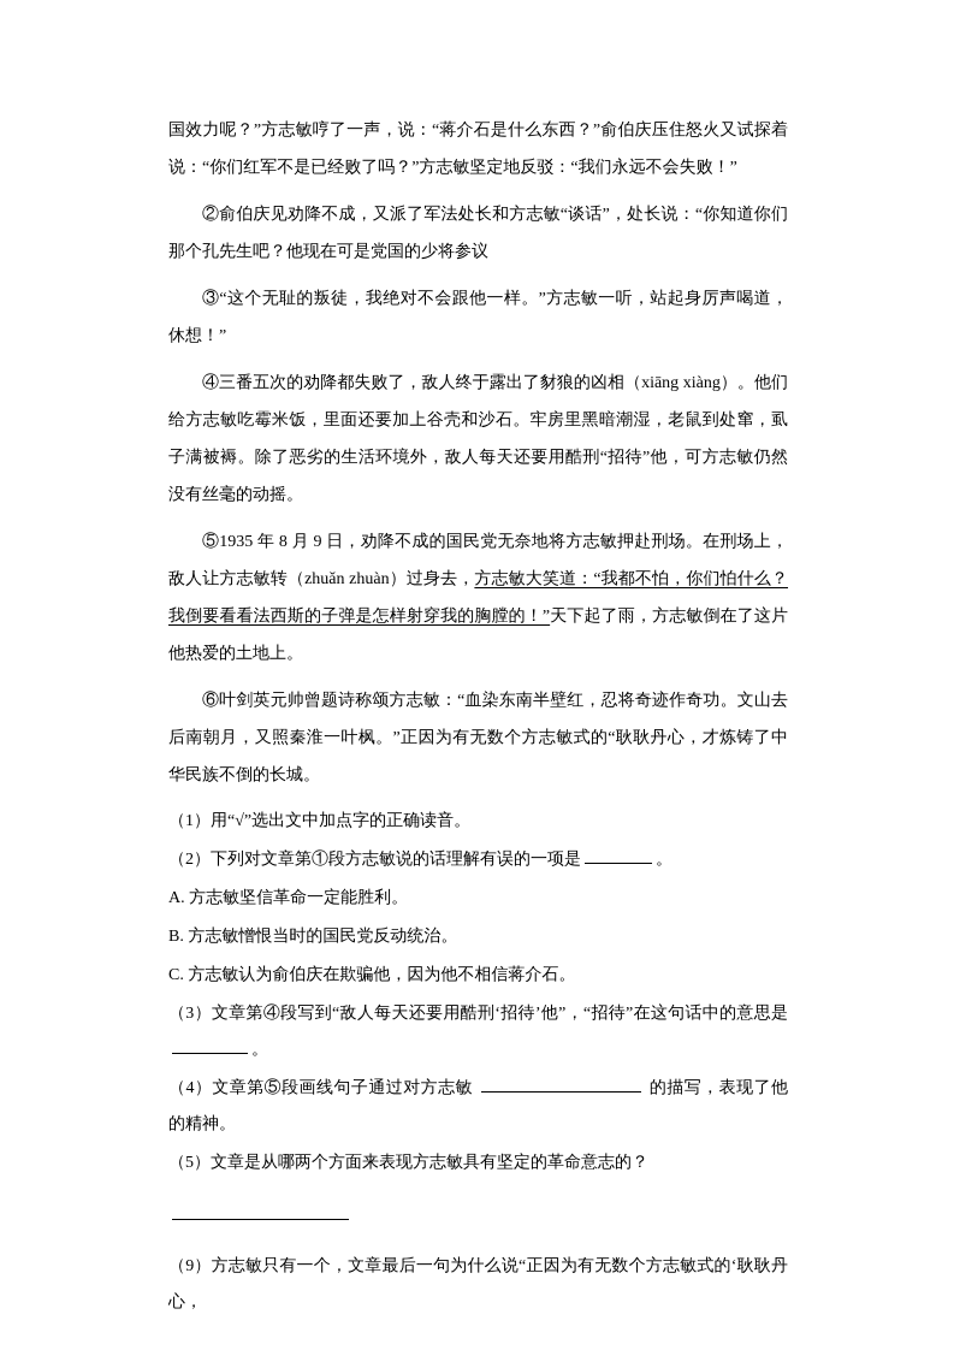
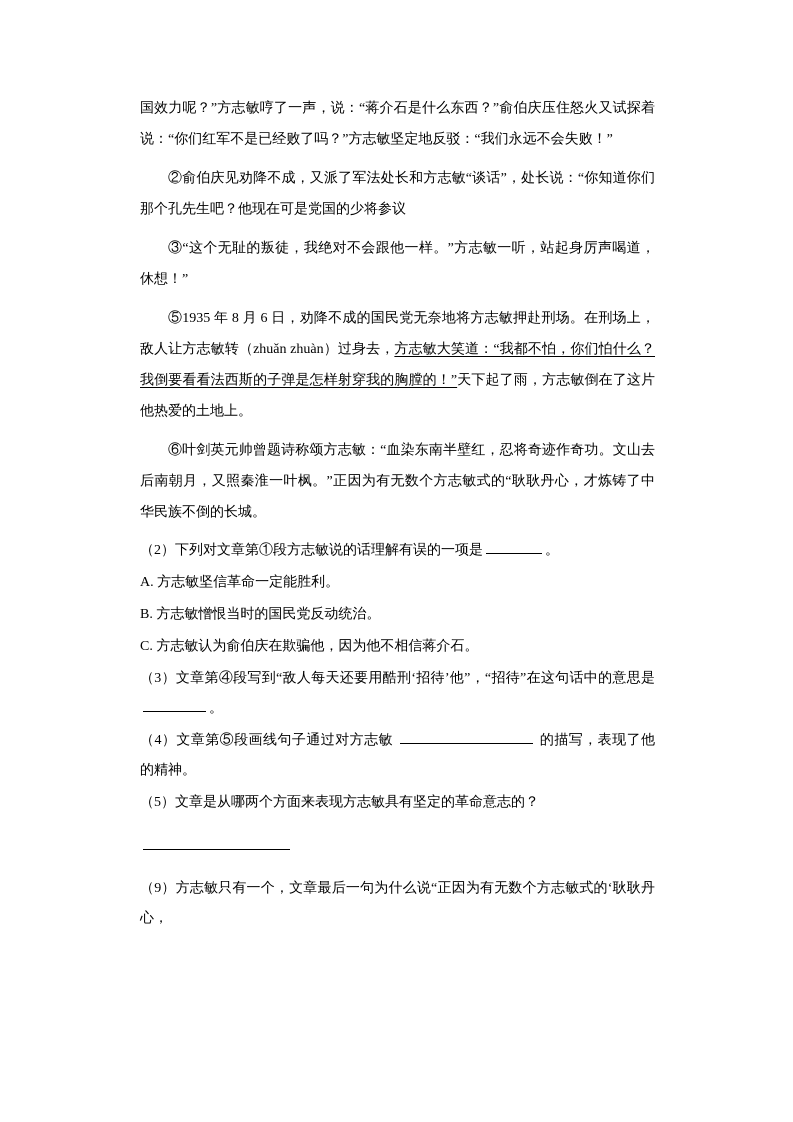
  国效力呢？”方志敏哼了一声，说：“蒋介石是什么东西？”俞伯庆压住怒火又试探着说：“你们红军不是已经败了吗？”方志敏坚定地反驳：“我们永远不会失败！”
  ②俞伯庆见劝降不成，又派了军法处长和方志敏“谈话”，处长说：“你知道你们那个孔先生吧？他现在可是党国的少将参议
  ③“这个无耻的叛徒，我绝对不会跟他一样。”方志敏一听，站起身厉声喝道，休想！”
- ④三番五次的劝降都失败了，敌人终于露出了豺狼的凶相（xiāng xiàng）。他们给方志敏吃霉米饭，里面还要加上谷壳和沙石。牢房里黑暗潮湿，老鼠到处窜，虱子满被褥。除了恶劣的生活环境外，敌人每天还要用酷刑“招待”他，可方志敏仍然没有丝毫的动摇。
- ⑤1935 年 8 月 9 日，劝降不成的国民党无奈地将方志敏押赴刑场。在刑场上，敌人让方志敏转（zhuǎn zhuàn）过身去，方志敏大笑道：“我都不怕，你们怕什么？我倒要看看法西斯的子弹是怎样射穿我的胸膛的！”天下起了雨，方志敏倒在了这片他热爱的土地上。
+ ⑤1935 年 8 月 6 日，劝降不成的国民党无奈地将方志敏押赴刑场。在刑场上，敌人让方志敏转（zhuǎn zhuàn）过身去，方志敏大笑道：“我都不怕，你们怕什么？我倒要看看法西斯的子弹是怎样射穿我的胸膛的！”天下起了雨，方志敏倒在了这片他热爱的土地上。
  ⑥叶剑英元帅曾题诗称颂方志敏：“血染东南半壁红，忍将奇迹作奇功。文山去后南朝月，又照秦淮一叶枫。”正因为有无数个方志敏式的“耿耿丹心，才炼铸了中华民族不倒的长城。
- （1）用“√”选出文中加点字的正确读音。
  （2）下列对文章第①段方志敏说的话理解有误的一项是 。
  A. 方志敏坚信革命一定能胜利。
  B. 方志敏憎恨当时的国民党反动统治。
  C. 方志敏认为俞伯庆在欺骗他，因为他不相信蒋介石。
  （3）文章第④段写到“敌人每天还要用酷刑‘招待’他”，“招待”在这句话中的意思是。
  （4）文章第⑤段画线句子通过对方志敏 的描写，表现了他的精神。
  （5）文章是从哪两个方面来表现方志敏具有坚定的革命意志的？
  （9）方志敏只有一个，文章最后一句为什么说“正因为有无数个方志敏式的‘耿耿丹心，
